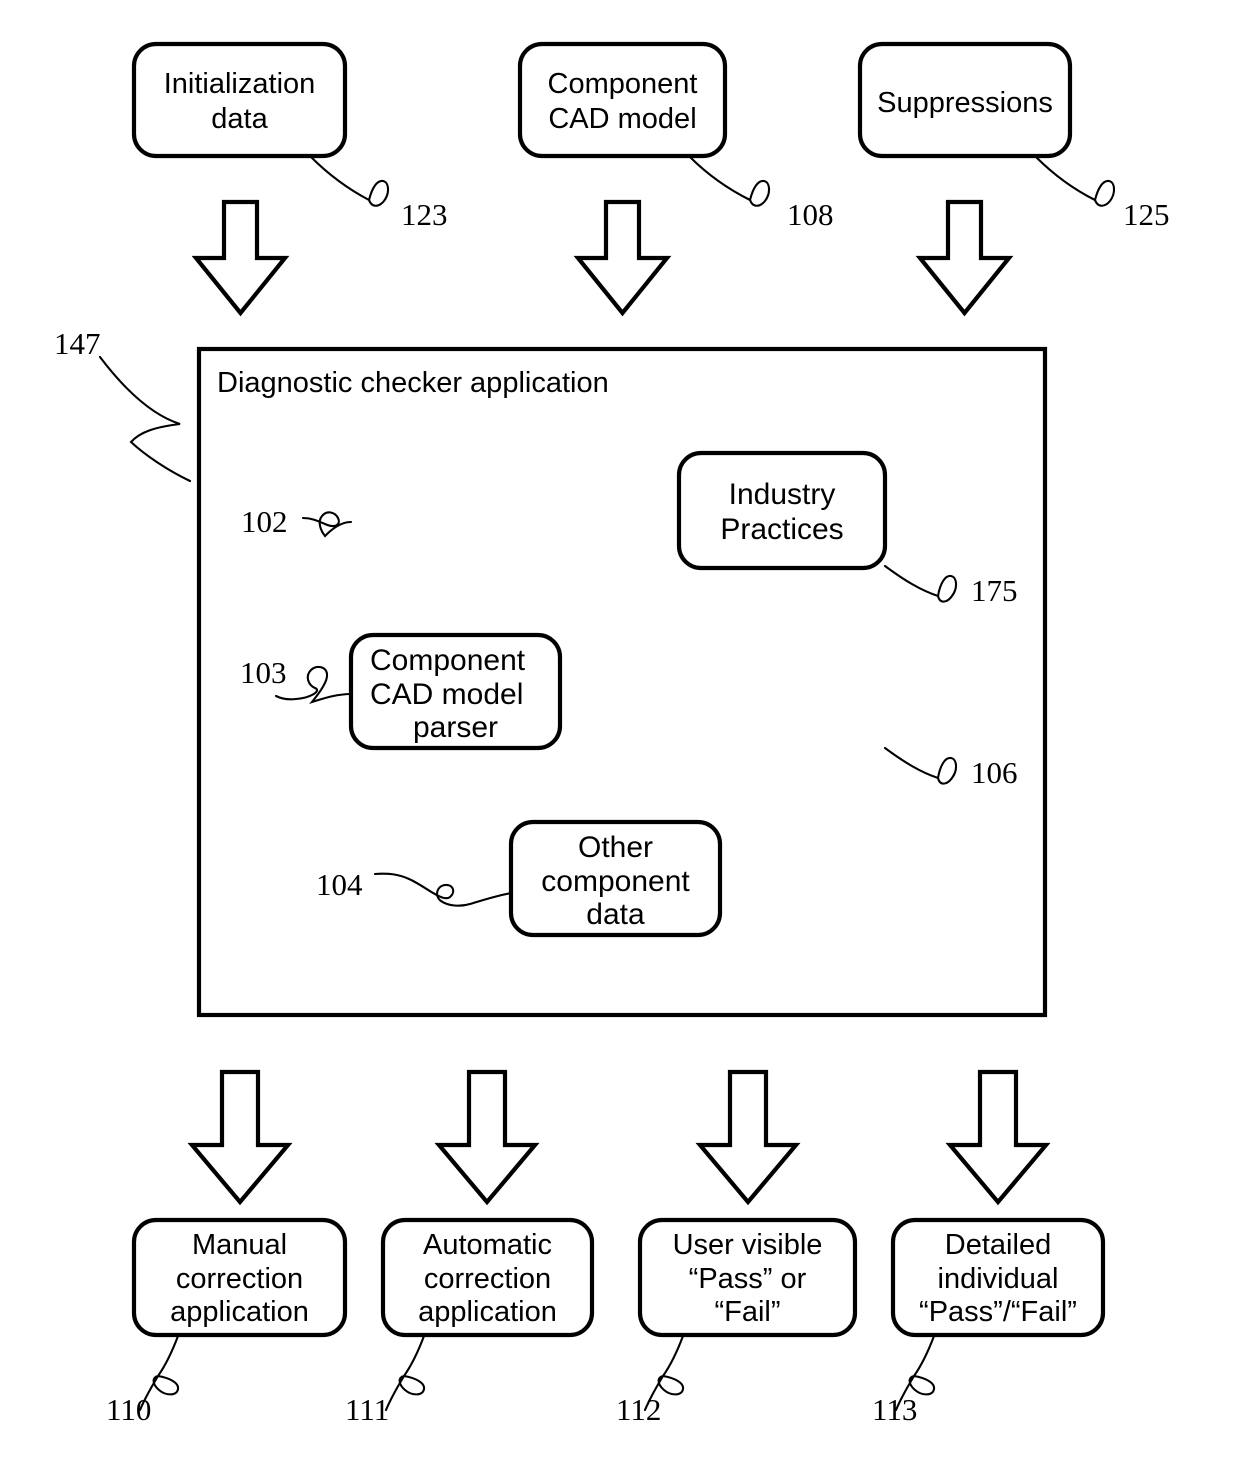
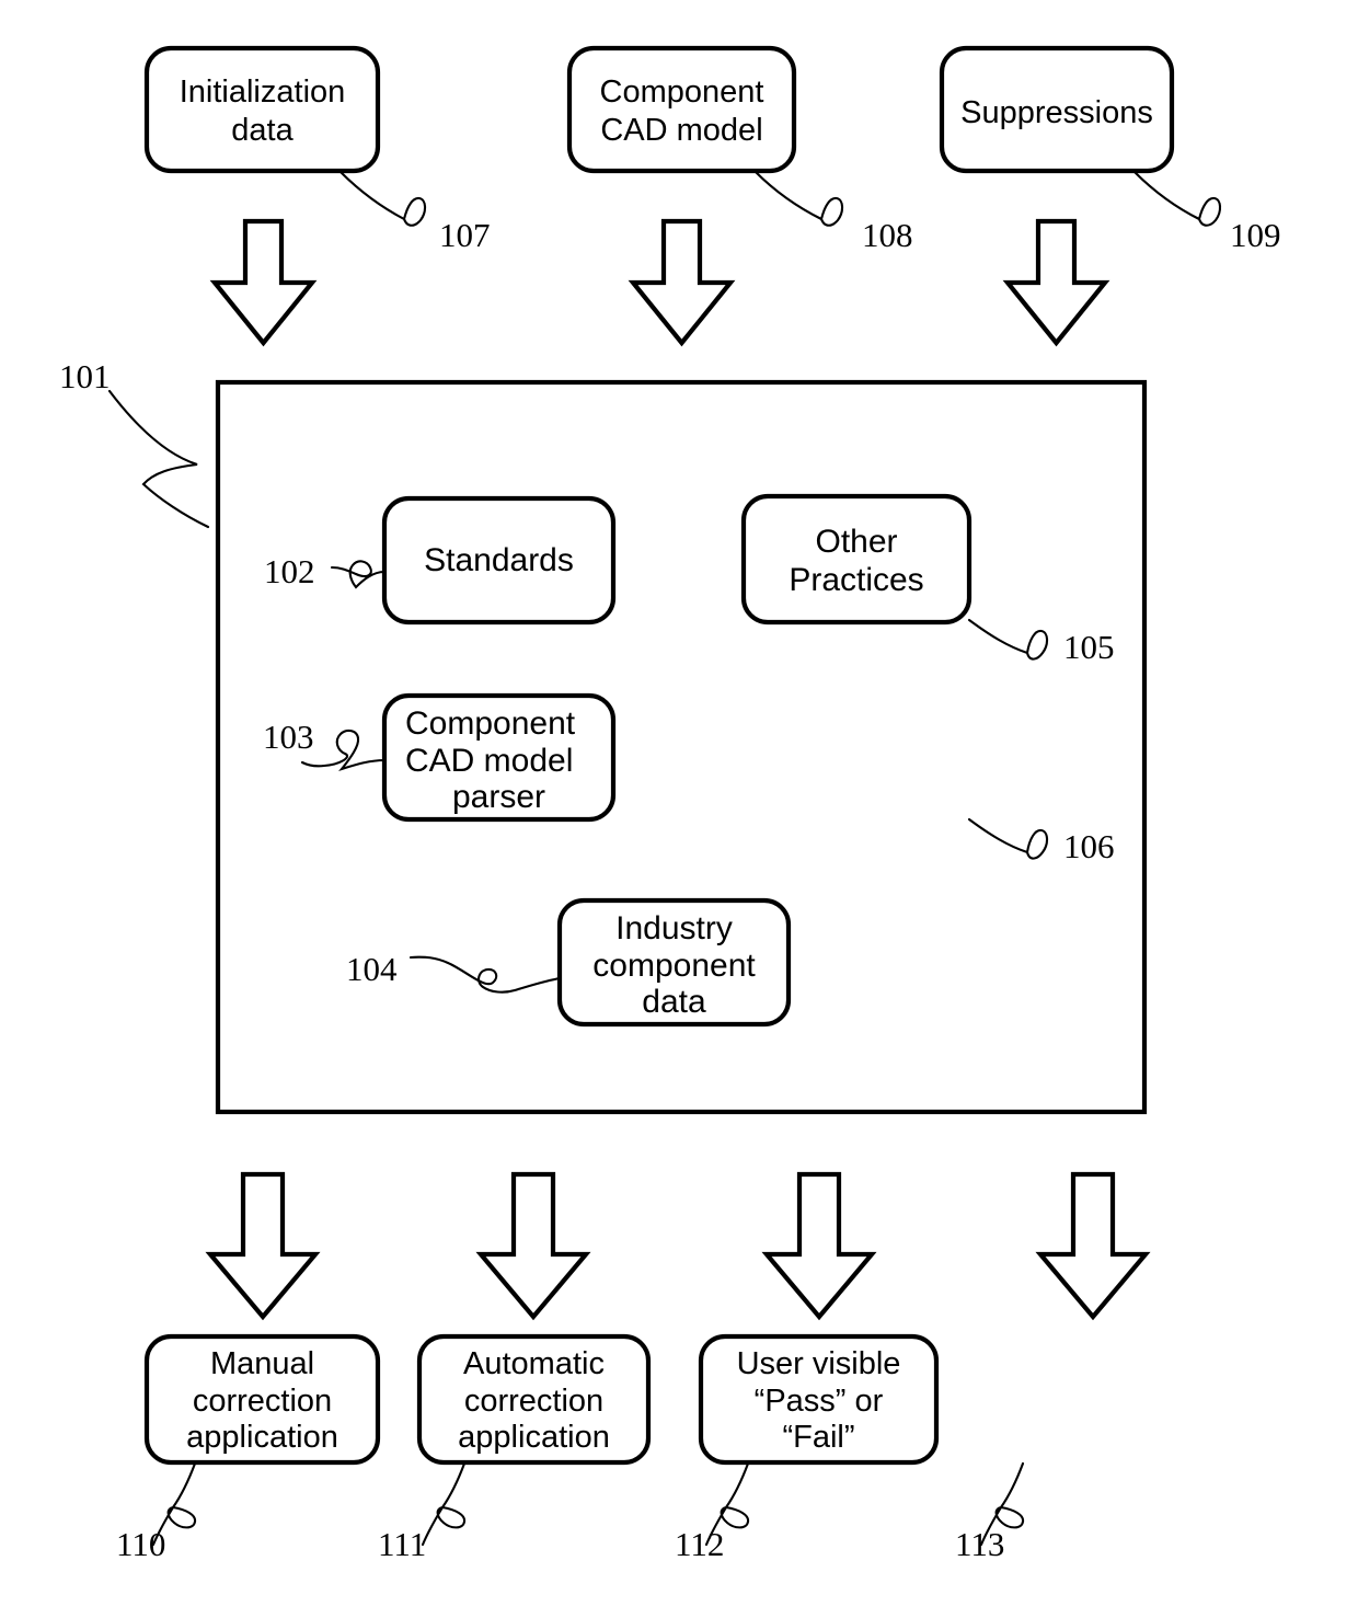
  Initialization
  data
- 123
+ 107
  Component
  CAD model
  108
  Suppressions
- 125
+ 109
- Diagnostic checker application
- 147
+ 101
+ Standards
  102
- Industry
+ Other
  Practices
- 175
+ 105
  Component
  CAD model
  parser
  103
  106
- Other
+ Industry
  component
  data
  104
  Manual
  correction
  application
  110
  Automatic
  correction
  application
  111
  User visible
  “Pass” or
  “Fail”
  112
- Detailed
- individual
- “Pass”/“Fail”
  113
